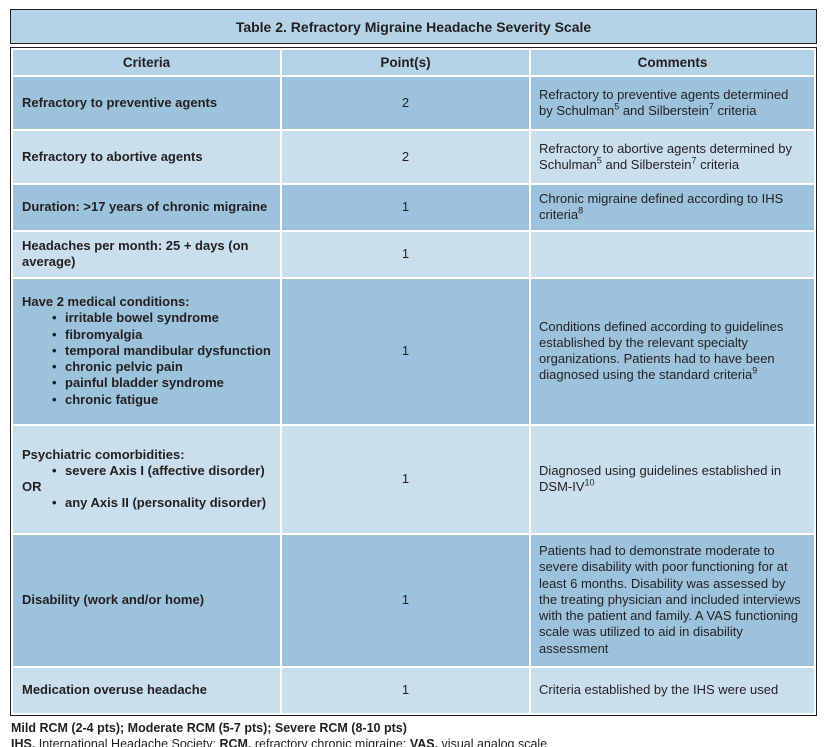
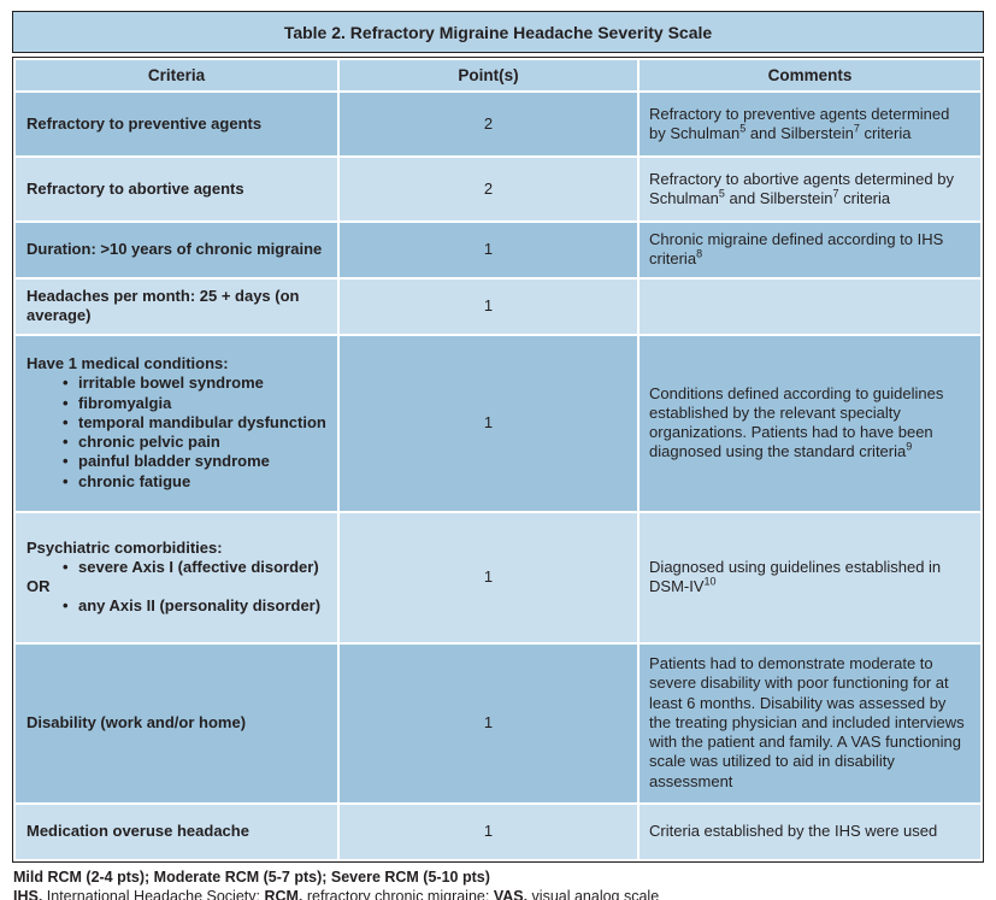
  Table 2. Refractory Migraine Headache Severity Scale
  Criteria	Point(s)	Comments
  Refractory to preventive agents	2	Refractory to preventive agents determined by Schulman5 and Silberstein7 criteria
  Refractory to abortive agents	2	Refractory to abortive agents determined by Schulman5 and Silberstein7 criteria
- Duration: >17 years of chronic migraine	1	Chronic migraine defined according to IHS criteria8
+ Duration: >10 years of chronic migraine	1	Chronic migraine defined according to IHS criteria8
  Headaches per month: 25 + days (on average)	1
- Have 2 medical conditions:irritable bowel syndromefibromyalgiatemporal mandibular dysfunctionchronic pelvic painpainful bladder syndromechronic fatigue	1	Conditions defined according to guidelines established by the relevant specialty organizations. Patients had to have been diagnosed using the standard criteria9
+ Have 1 medical conditions:irritable bowel syndromefibromyalgiatemporal mandibular dysfunctionchronic pelvic painpainful bladder syndromechronic fatigue	1	Conditions defined according to guidelines established by the relevant specialty organizations. Patients had to have been diagnosed using the standard criteria9
  Psychiatric comorbidities:severe Axis I (affective disorder)ORany Axis II (personality disorder)	1	Diagnosed using guidelines established in DSM-IV10
  Disability (work and/or home)	1	Patients had to demonstrate moderate to severe disability with poor functioning for at least 6 months. Disability was assessed by the treating physician and included interviews with the patient and family. A VAS functioning scale was utilized to aid in disability assessment
  Medication overuse headache	1	Criteria established by the IHS were used
- Mild RCM (2-4 pts); Moderate RCM (5-7 pts); Severe RCM (8-10 pts)
+ Mild RCM (2-4 pts); Moderate RCM (5-7 pts); Severe RCM (5-10 pts)
  IHS, International Headache Society; RCM, refractory chronic migraine; VAS, visual analog scale
